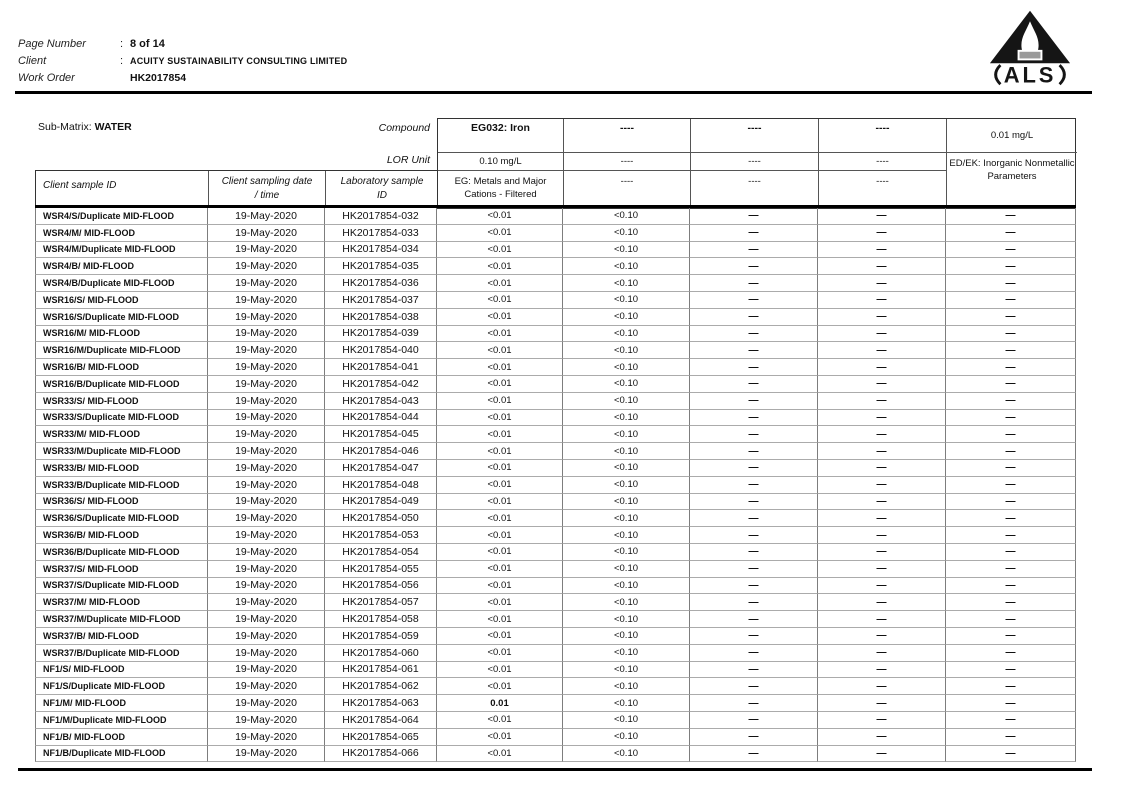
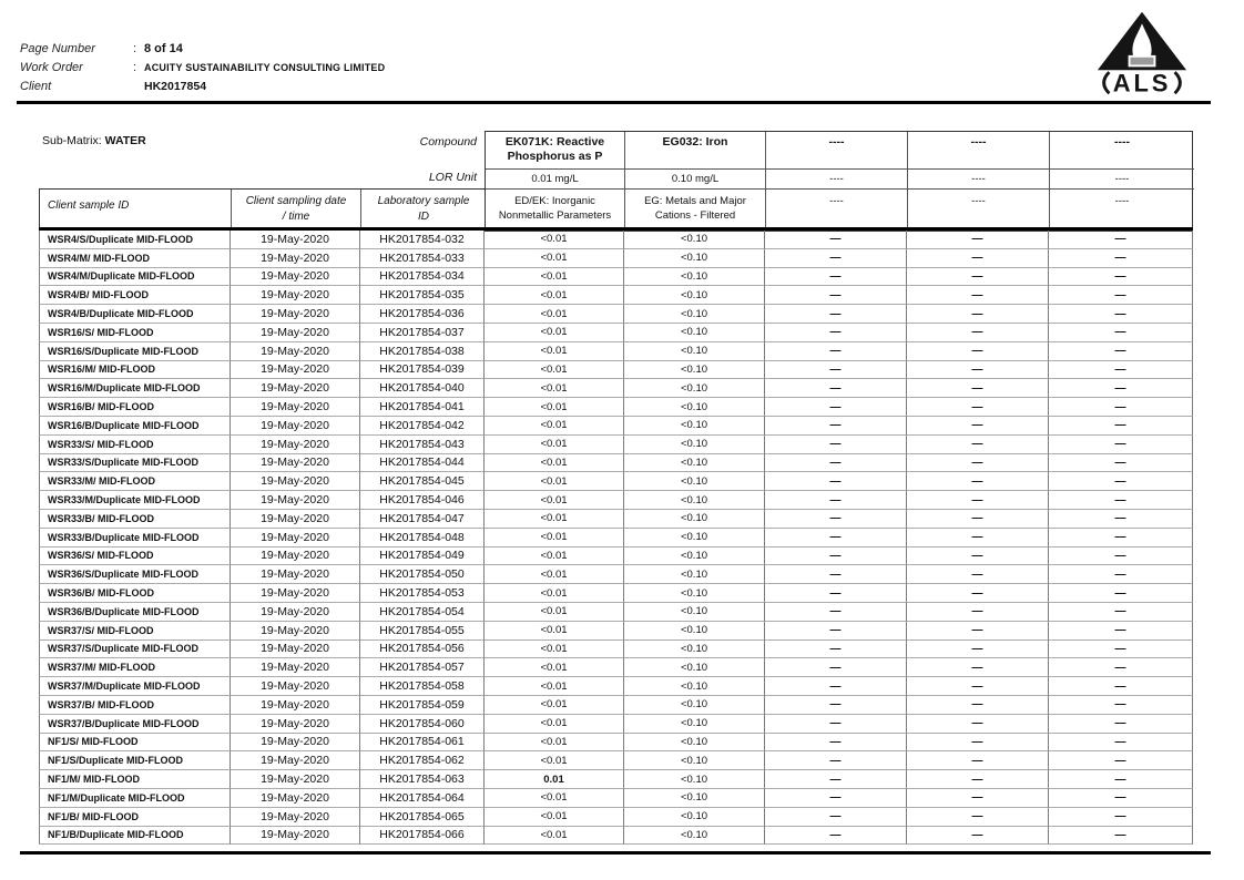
  Page Number
  :
  8 of 14
- Client
+ Work Order
  :
  ACUITY SUSTAINABILITY CONSULTING LIMITED
- Work Order
+ Client
  HK2017854
  ALS
  Sub-Matrix: WATER
  Compound
  LOR Unit
+ EK071K: Reactive Phosphorus as P
  EG032: Iron
  ----
  ----
  ----
  0.01 mg/L
  0.10 mg/L
  ----
  ----
  ----
  ED/EK: Inorganic Nonmetallic Parameters
  EG: Metals and Major Cations - Filtered
  ----
  ----
  ----
  Client sample ID
  Client sampling date
  / time
  Laboratory sample
  ID
  WSR4/S/Duplicate MID-FLOOD
  19-May-2020
  HK2017854-032
  <0.01
  <0.10
  —
  —
  —
  WSR4/M/ MID-FLOOD
  19-May-2020
  HK2017854-033
  <0.01
  <0.10
  —
  —
  —
  WSR4/M/Duplicate MID-FLOOD
  19-May-2020
  HK2017854-034
  <0.01
  <0.10
  —
  —
  —
  WSR4/B/ MID-FLOOD
  19-May-2020
  HK2017854-035
  <0.01
  <0.10
  —
  —
  —
  WSR4/B/Duplicate MID-FLOOD
  19-May-2020
  HK2017854-036
  <0.01
  <0.10
  —
  —
  —
  WSR16/S/ MID-FLOOD
  19-May-2020
  HK2017854-037
  <0.01
  <0.10
  —
  —
  —
  WSR16/S/Duplicate MID-FLOOD
  19-May-2020
  HK2017854-038
  <0.01
  <0.10
  —
  —
  —
  WSR16/M/ MID-FLOOD
  19-May-2020
  HK2017854-039
  <0.01
  <0.10
  —
  —
  —
  WSR16/M/Duplicate MID-FLOOD
  19-May-2020
  HK2017854-040
  <0.01
  <0.10
  —
  —
  —
  WSR16/B/ MID-FLOOD
  19-May-2020
  HK2017854-041
  <0.01
  <0.10
  —
  —
  —
  WSR16/B/Duplicate MID-FLOOD
  19-May-2020
  HK2017854-042
  <0.01
  <0.10
  —
  —
  —
  WSR33/S/ MID-FLOOD
  19-May-2020
  HK2017854-043
  <0.01
  <0.10
  —
  —
  —
  WSR33/S/Duplicate MID-FLOOD
  19-May-2020
  HK2017854-044
  <0.01
  <0.10
  —
  —
  —
  WSR33/M/ MID-FLOOD
  19-May-2020
  HK2017854-045
  <0.01
  <0.10
  —
  —
  —
  WSR33/M/Duplicate MID-FLOOD
  19-May-2020
  HK2017854-046
  <0.01
  <0.10
  —
  —
  —
  WSR33/B/ MID-FLOOD
  19-May-2020
  HK2017854-047
  <0.01
  <0.10
  —
  —
  —
  WSR33/B/Duplicate MID-FLOOD
  19-May-2020
  HK2017854-048
  <0.01
  <0.10
  —
  —
  —
  WSR36/S/ MID-FLOOD
  19-May-2020
  HK2017854-049
  <0.01
  <0.10
  —
  —
  —
  WSR36/S/Duplicate MID-FLOOD
  19-May-2020
  HK2017854-050
  <0.01
  <0.10
  —
  —
  —
  WSR36/B/ MID-FLOOD
  19-May-2020
  HK2017854-053
  <0.01
  <0.10
  —
  —
  —
  WSR36/B/Duplicate MID-FLOOD
  19-May-2020
  HK2017854-054
  <0.01
  <0.10
  —
  —
  —
  WSR37/S/ MID-FLOOD
  19-May-2020
  HK2017854-055
  <0.01
  <0.10
  —
  —
  —
  WSR37/S/Duplicate MID-FLOOD
  19-May-2020
  HK2017854-056
  <0.01
  <0.10
  —
  —
  —
  WSR37/M/ MID-FLOOD
  19-May-2020
  HK2017854-057
  <0.01
  <0.10
  —
  —
  —
  WSR37/M/Duplicate MID-FLOOD
  19-May-2020
  HK2017854-058
  <0.01
  <0.10
  —
  —
  —
  WSR37/B/ MID-FLOOD
  19-May-2020
  HK2017854-059
  <0.01
  <0.10
  —
  —
  —
  WSR37/B/Duplicate MID-FLOOD
  19-May-2020
  HK2017854-060
  <0.01
  <0.10
  —
  —
  —
  NF1/S/ MID-FLOOD
  19-May-2020
  HK2017854-061
  <0.01
  <0.10
  —
  —
  —
  NF1/S/Duplicate MID-FLOOD
  19-May-2020
  HK2017854-062
  <0.01
  <0.10
  —
  —
  —
  NF1/M/ MID-FLOOD
  19-May-2020
  HK2017854-063
  0.01
  <0.10
  —
  —
  —
  NF1/M/Duplicate MID-FLOOD
  19-May-2020
  HK2017854-064
  <0.01
  <0.10
  —
  —
  —
  NF1/B/ MID-FLOOD
  19-May-2020
  HK2017854-065
  <0.01
  <0.10
  —
  —
  —
  NF1/B/Duplicate MID-FLOOD
  19-May-2020
  HK2017854-066
  <0.01
  <0.10
  —
  —
  —
